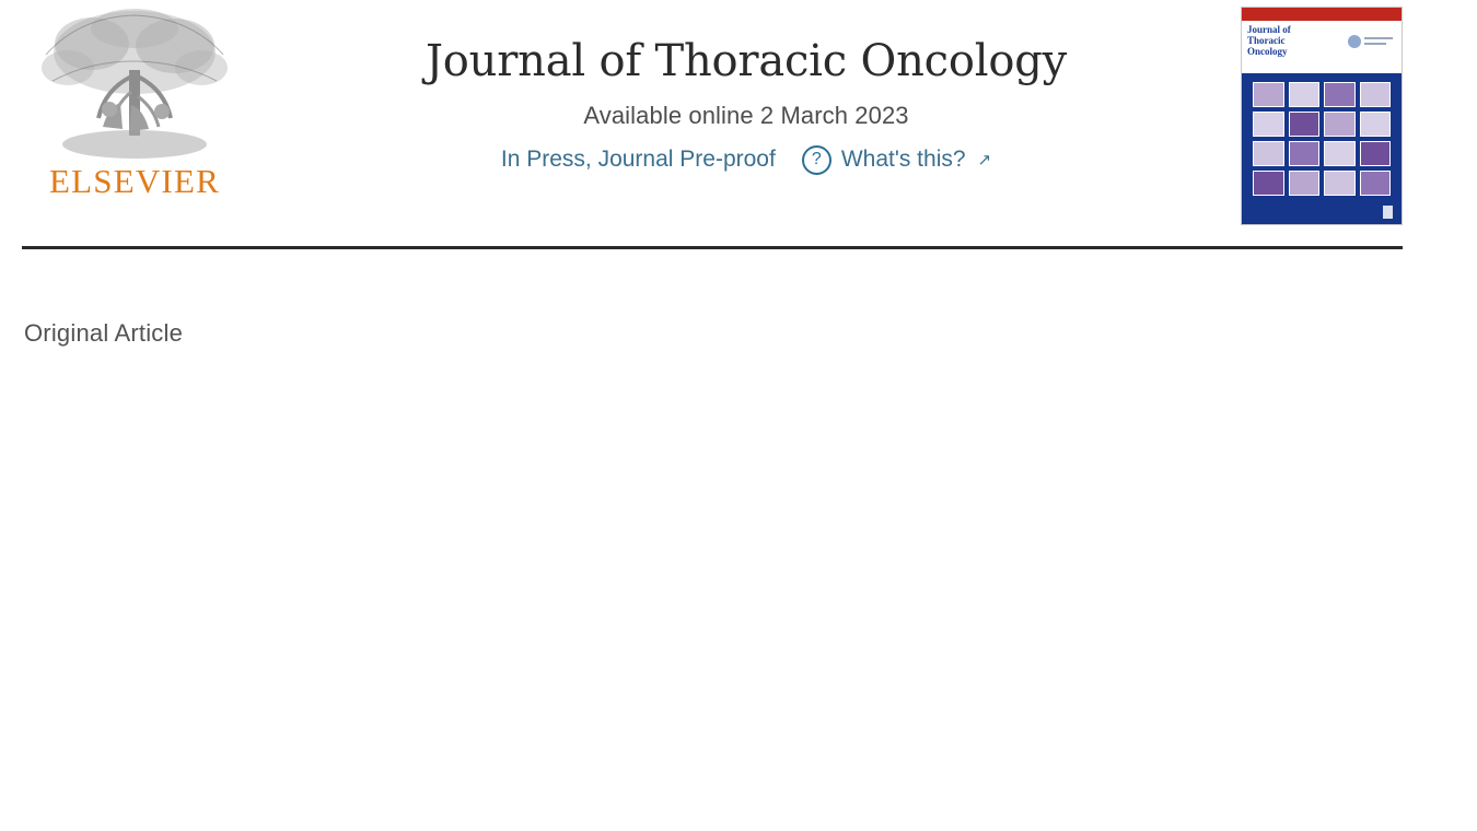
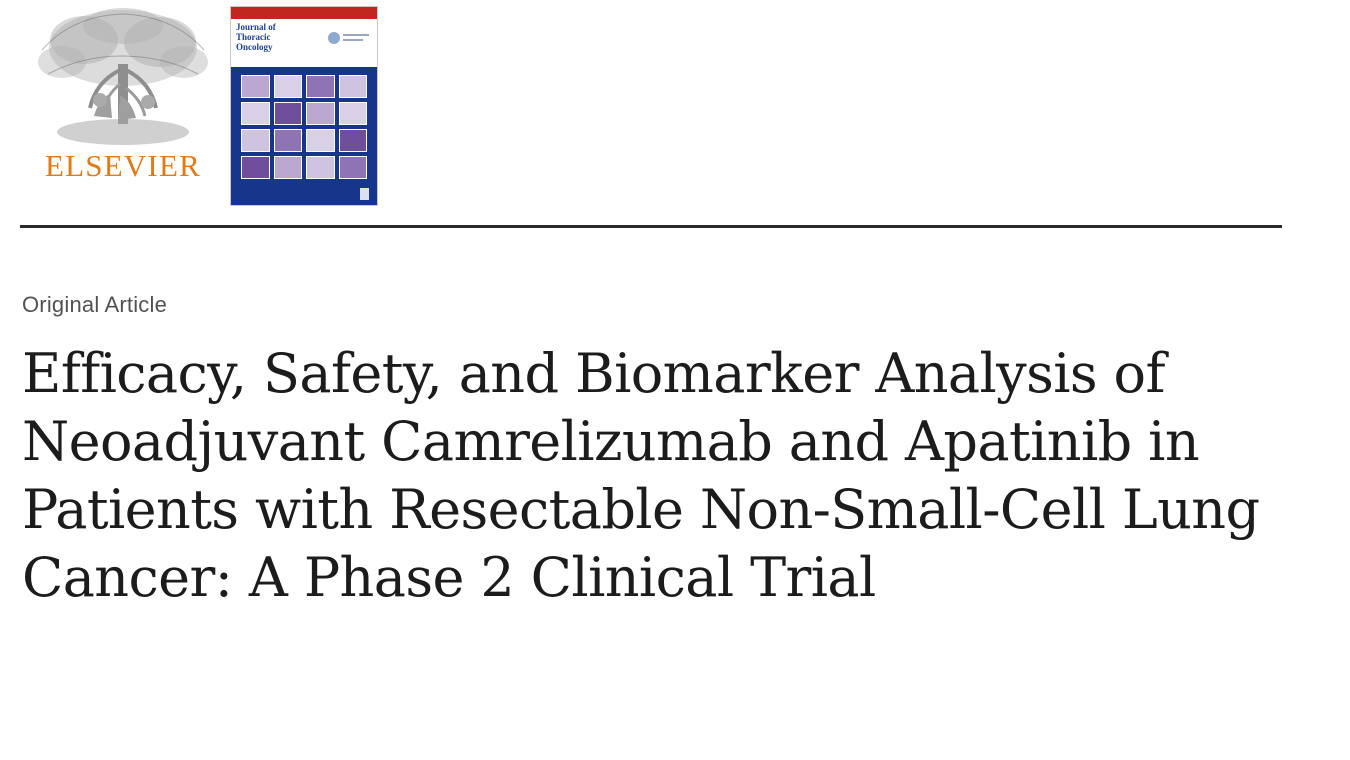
  ELSEVIER
- Journal of Thoracic Oncology
- Available online 2 March 2023
- In Press, Journal Pre-proof
- ?
- What's this?
- ↗
  Journal of
  Thoracic
  Oncology
  Original Article
+ Efficacy, Safety, and Biomarker Analysis of Neoadjuvant Camrelizumab and Apatinib in Patients with Resectable Non-Small-Cell Lung Cancer: A Phase 2 Clinical Trial
